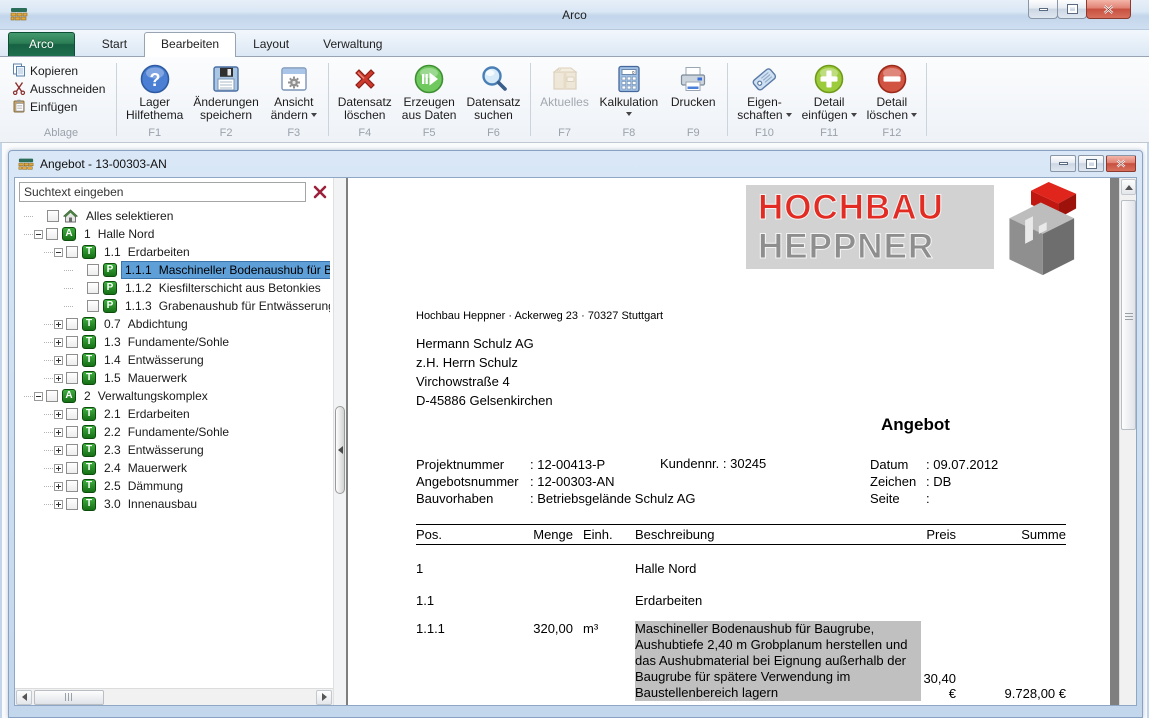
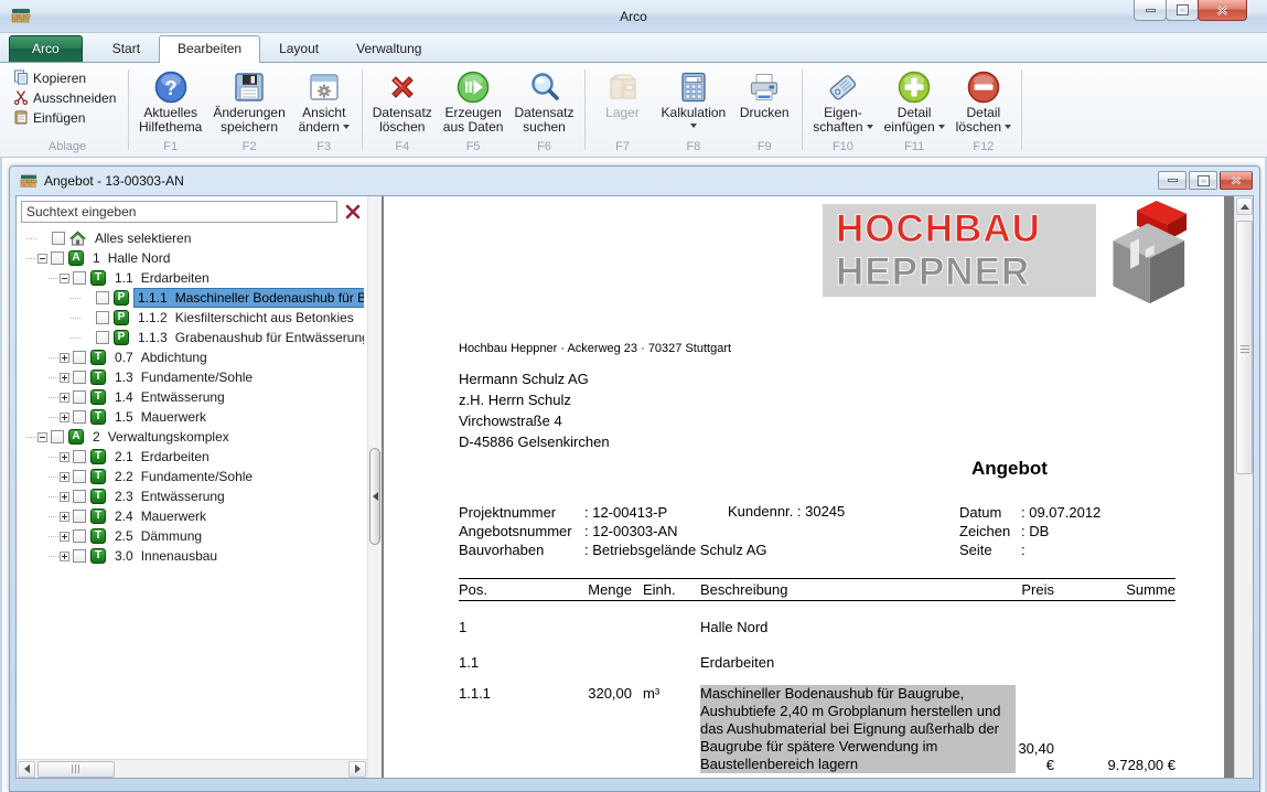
  Arco
  Arco
  Start
  Bearbeiten
  Layout
  Verwaltung
  Kopieren
  Ausschneiden
  Einfügen
  Ablage
  ?
- Lager
+ Aktuelles
  Hilfethema
  F1
  Änderungen
  speichern
  F2
  Ansicht
  ändern
  F3
  Datensatz
  löschen
  F4
  Erzeugen
  aus Daten
  F5
  Datensatz
  suchen
  F6
- Aktuelles
+ Lager
  F7
  Kalkulation
  F8
  Drucken
  F9
  Eigen-
  schaften
  F10
  Detail
  einfügen
  F11
  Detail
  löschen
  F12
  Angebot - 13-00303-AN
  Suchtext eingeben
  Alles selektieren
  A
  1 Halle Nord
  T
  1.1 Erdarbeiten
  P
  1.1.1 Maschineller Bodenaushub für B
  P
  1.1.2 Kiesfilterschicht aus Betonkies
  P
  1.1.3 Grabenaushub für Entwässerun
  T
  0.7 Abdichtung
  T
  1.3 Fundamente/Sohle
  T
  1.4 Entwässerung
  T
  1.5 Mauerwerk
  A
  2 Verwaltungskomplex
  T
  2.1 Erdarbeiten
  T
  2.2 Fundamente/Sohle
  T
  2.3 Entwässerung
  T
  2.4 Mauerwerk
  T
  2.5 Dämmung
  T
  3.0 Innenausbau
  HOCHBAU
  HEPPNER
  Hochbau Heppner · Ackerweg 23 · 70327 Stuttgart
  Hermann Schulz AG
  z.H. Herrn Schulz
  Virchowstraße 4
  D-45886 Gelsenkirchen
  Angebot
  Projektnummer
  : 12-00413-P
  Angebotsnummer
  : 12-00303-AN
  Bauvorhaben
  : Betriebsgelände Schulz AG
  Kundennr. : 30245
  Datum
  : 09.07.2012
  Zeichen
  : DB
  Seite
  :
  Pos.
  Menge
  Einh.
  Beschreibung
  Preis
  Summe
  1
  Halle Nord
  1.1
  Erdarbeiten
  1.1.1
  320,00
  m³
  Maschineller Bodenaushub für Baugrube, Aushubtiefe 2,40 m Grobplanum herstellen und das Aushubmaterial bei Eignung außerhalb der Baugrube für spätere Verwendung im Baustellenbereich lagern
  30,40 €
  9.728,00 €
